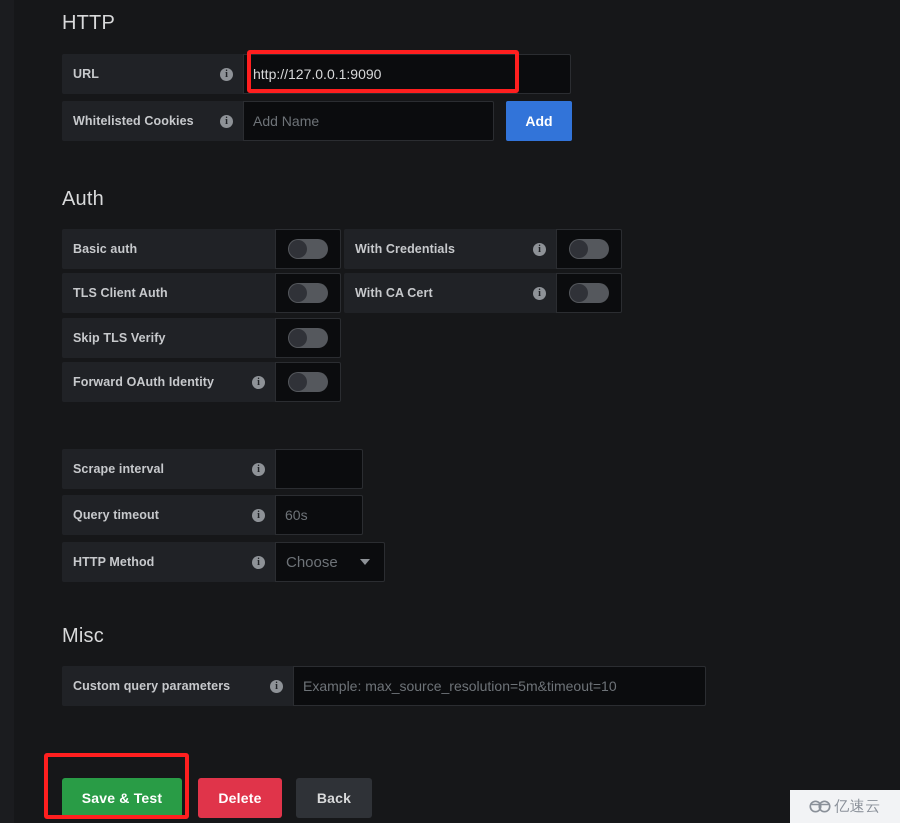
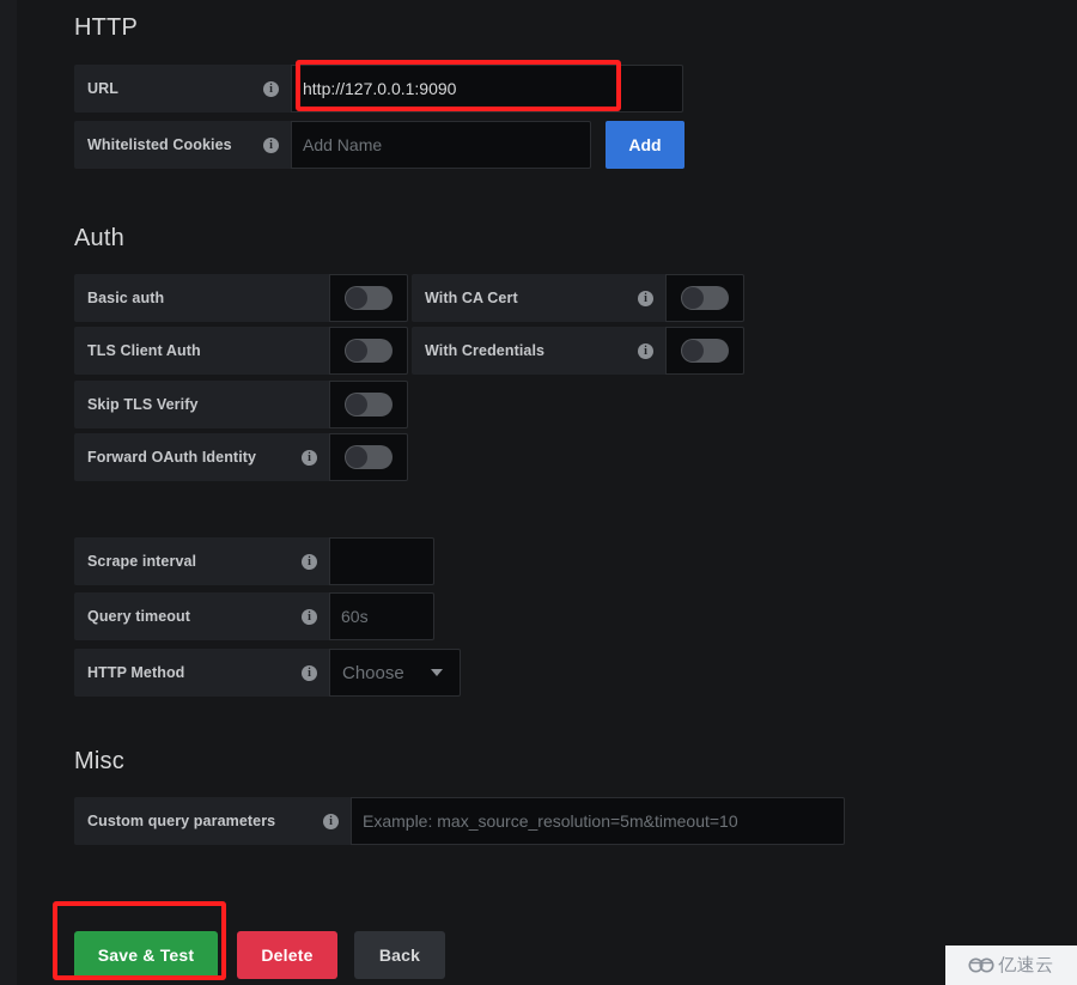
  HTTP
  URL
  i
  http://127.0.0.1:9090
  Whitelisted Cookies
  i
  Add Name
  Add
  Auth
  Basic auth
- With Credentials
+ With CA Cert
  i
  TLS Client Auth
- With CA Cert
+ With Credentials
  i
  Skip TLS Verify
  Forward OAuth Identity
  i
  Scrape interval
  i
  Query timeout
  i
  60s
  HTTP Method
  i
  Choose
  Misc
  Custom query parameters
  i
  Example: max_source_resolution=5m&timeout=10
  Save & Test
  Delete
  Back
  亿速云
